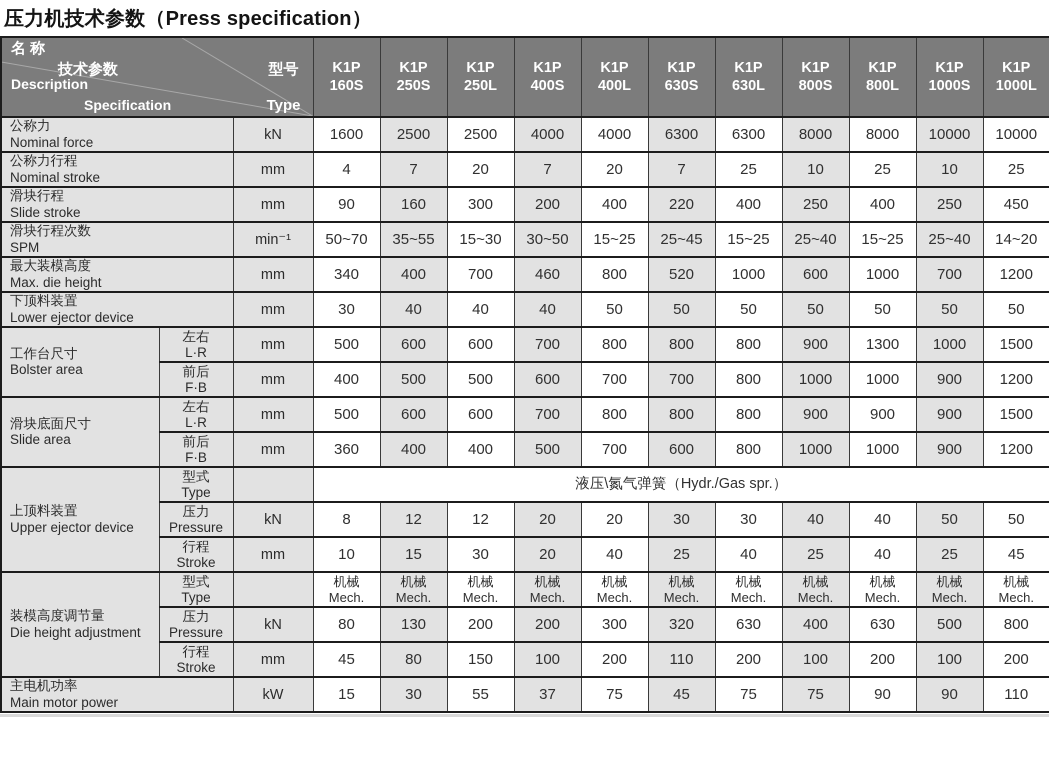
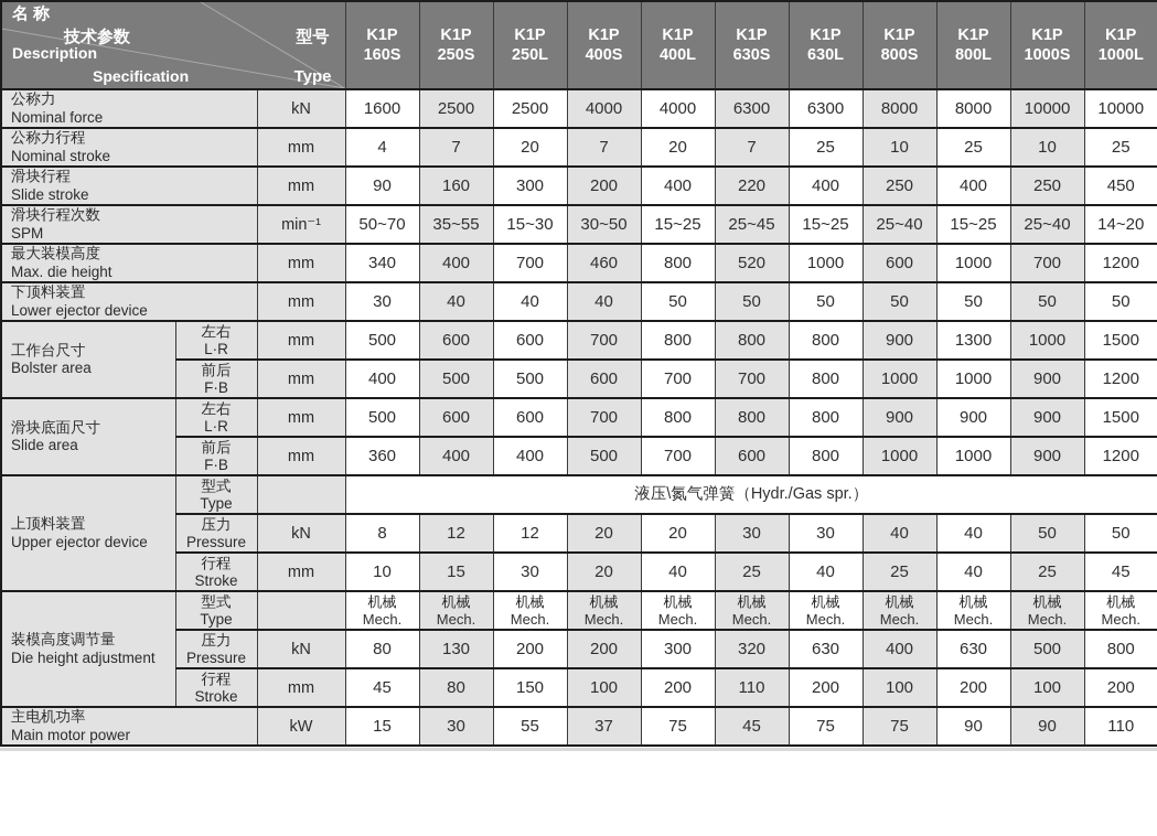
- 压力机技术参数（Press specification）
  技术参数 Specification 型号 Type 名 称 Description	K1P 160S	K1P 250S	K1P 250L	K1P 400S	K1P 400L	K1P 630S	K1P 630L	K1P 800S	K1P 800L	K1P 1000S	K1P 1000L
  公称力 Nominal force	kN	1600	2500	2500	4000	4000	6300	6300	8000	8000	10000	10000
  公称力行程 Nominal stroke	mm	4	7	20	7	20	7	25	10	25	10	25
  滑块行程 Slide stroke	mm	90	160	300	200	400	220	400	250	400	250	450
  滑块行程次数 SPM	min⁻¹	50~70	35~55	15~30	30~50	15~25	25~45	15~25	25~40	15~25	25~40	14~20
  最大装模高度 Max. die height	mm	340	400	700	460	800	520	1000	600	1000	700	1200
  下顶料装置 Lower ejector device	mm	30	40	40	40	50	50	50	50	50	50	50
  工作台尺寸 Bolster area	左右 L·R	mm	500	600	600	700	800	800	800	900	1300	1000	1500
  前后 F·B	mm	400	500	500	600	700	700	800	1000	1000	900	1200
  滑块底面尺寸 Slide area	左右 L·R	mm	500	600	600	700	800	800	800	900	900	900	1500
  前后 F·B	mm	360	400	400	500	700	600	800	1000	1000	900	1200
  上顶料装置 Upper ejector device	型式 Type		液压\氮气弹簧（Hydr./Gas spr.）
  压力 Pressure	kN	8	12	12	20	20	30	30	40	40	50	50
  行程 Stroke	mm	10	15	30	20	40	25	40	25	40	25	45
  装模高度调节量 Die height adjustment	型式 Type		机械 Mech.	机械 Mech.	机械 Mech.	机械 Mech.	机械 Mech.	机械 Mech.	机械 Mech.	机械 Mech.	机械 Mech.	机械 Mech.	机械 Mech.
  压力 Pressure	kN	80	130	200	200	300	320	630	400	630	500	800
  行程 Stroke	mm	45	80	150	100	200	110	200	100	200	100	200
  主电机功率 Main motor power	kW	15	30	55	37	75	45	75	75	90	90	110
